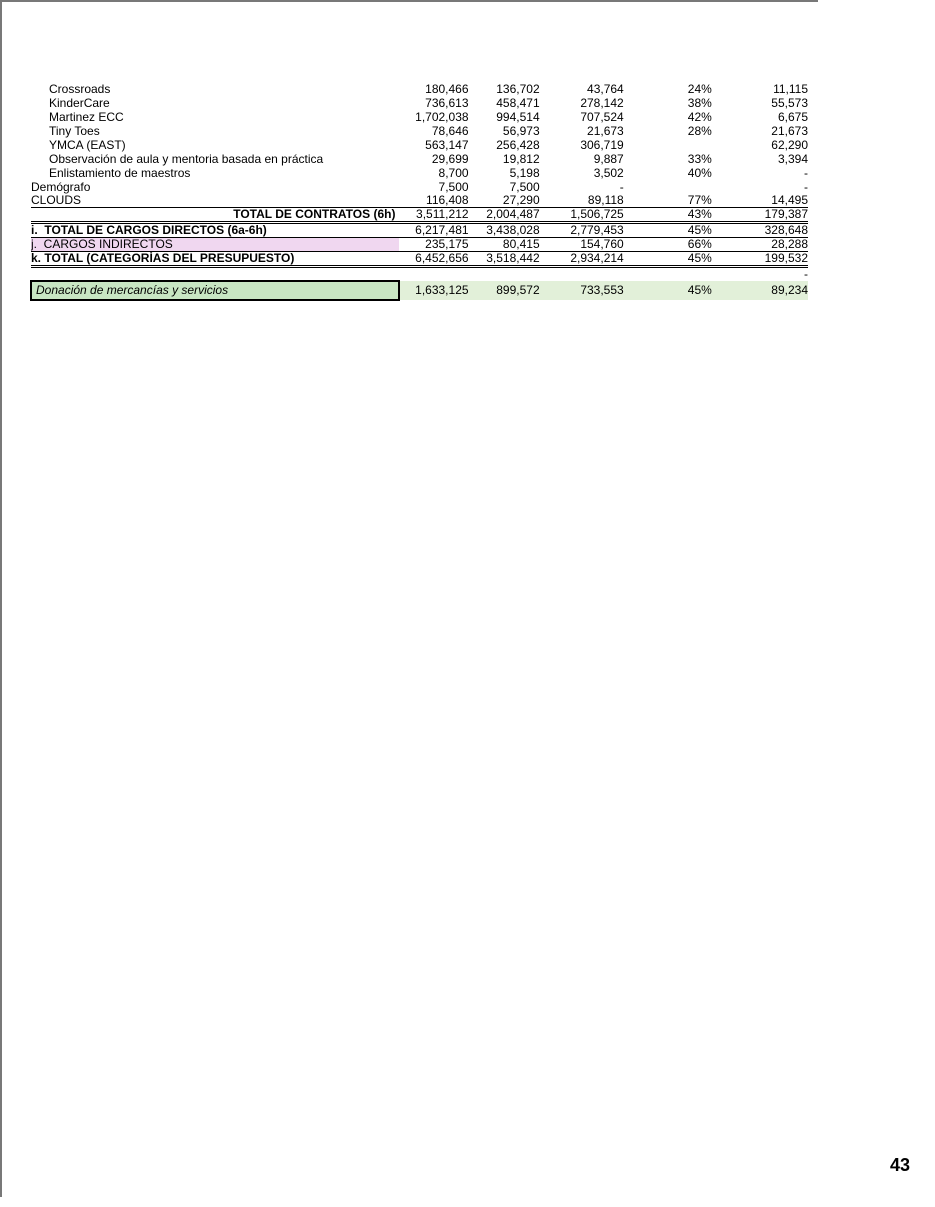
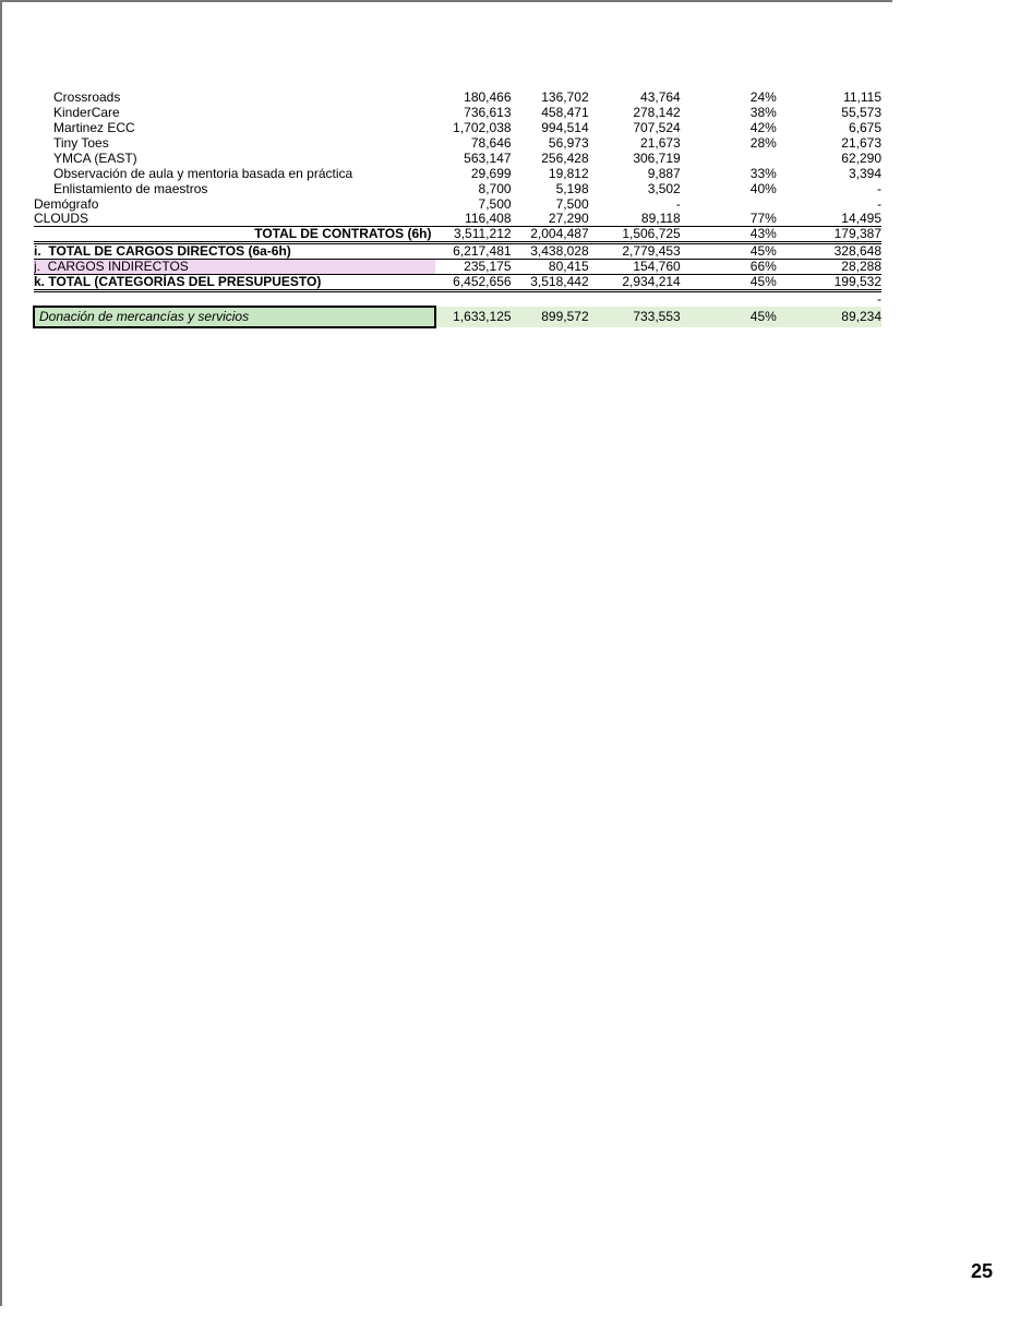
  Crossroads	180,466	136,702	43,764	24%	11,115
  KinderCare	736,613	458,471	278,142	38%	55,573
  Martinez ECC	1,702,038	994,514	707,524	42%	6,675
  Tiny Toes	78,646	56,973	21,673	28%	21,673
  YMCA (EAST)	563,147	256,428	306,719		62,290
  Observación de aula y mentoria basada en práctica	29,699	19,812	9,887	33%	3,394
  Enlistamiento de maestros	8,700	5,198	3,502	40%	-
  Demógrafo	7,500	7,500	-		-
  CLOUDS	116,408	27,290	89,118	77%	14,495
  TOTAL DE CONTRATOS (6h)	3,511,212	2,004,487	1,506,725	43%	179,387
  i. TOTAL DE CARGOS DIRECTOS (6a-6h)	6,217,481	3,438,028	2,779,453	45%	328,648
  j. CARGOS INDIRECTOS	235,175	80,415	154,760	66%	28,288
  k. TOTAL (CATEGORÍAS DEL PRESUPUESTO)	6,452,656	3,518,442	2,934,214	45%	199,532
  					-
  Donación de mercancías y servicios	1,633,125	899,572	733,553	45%	89,234
- 43
+ 25
